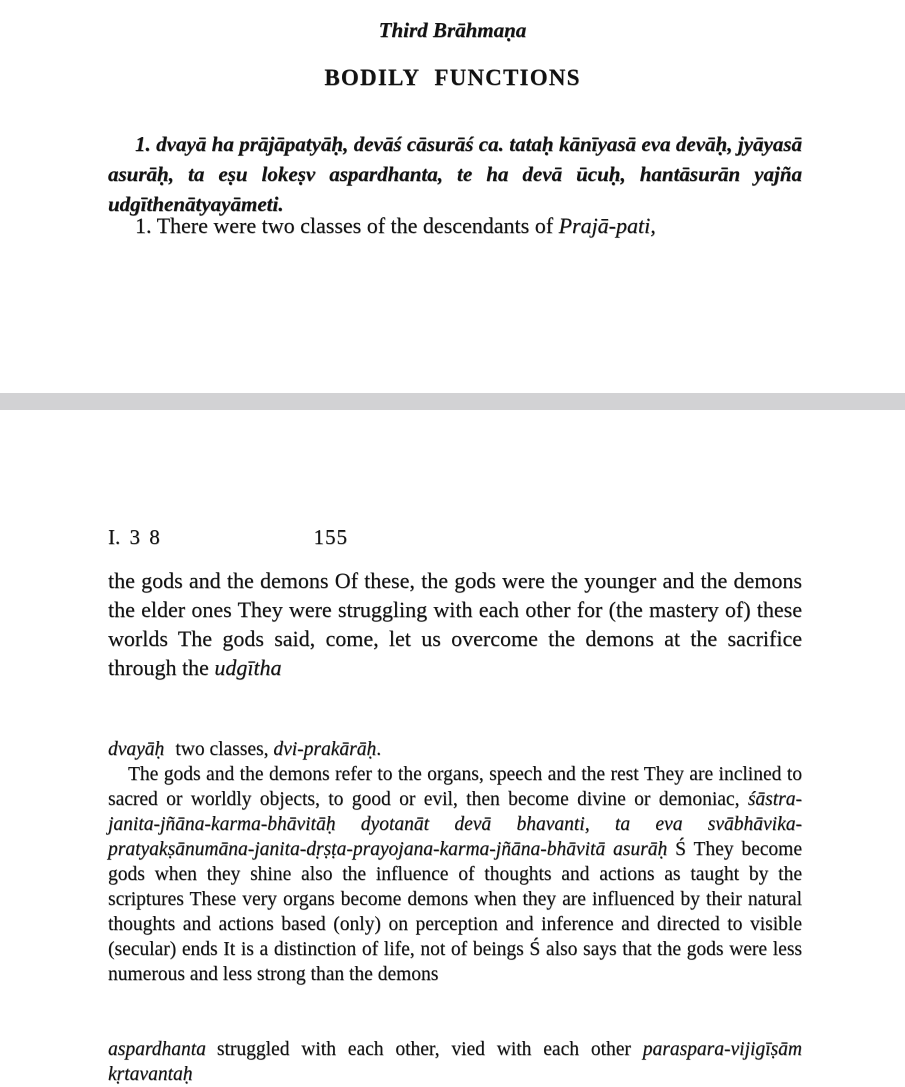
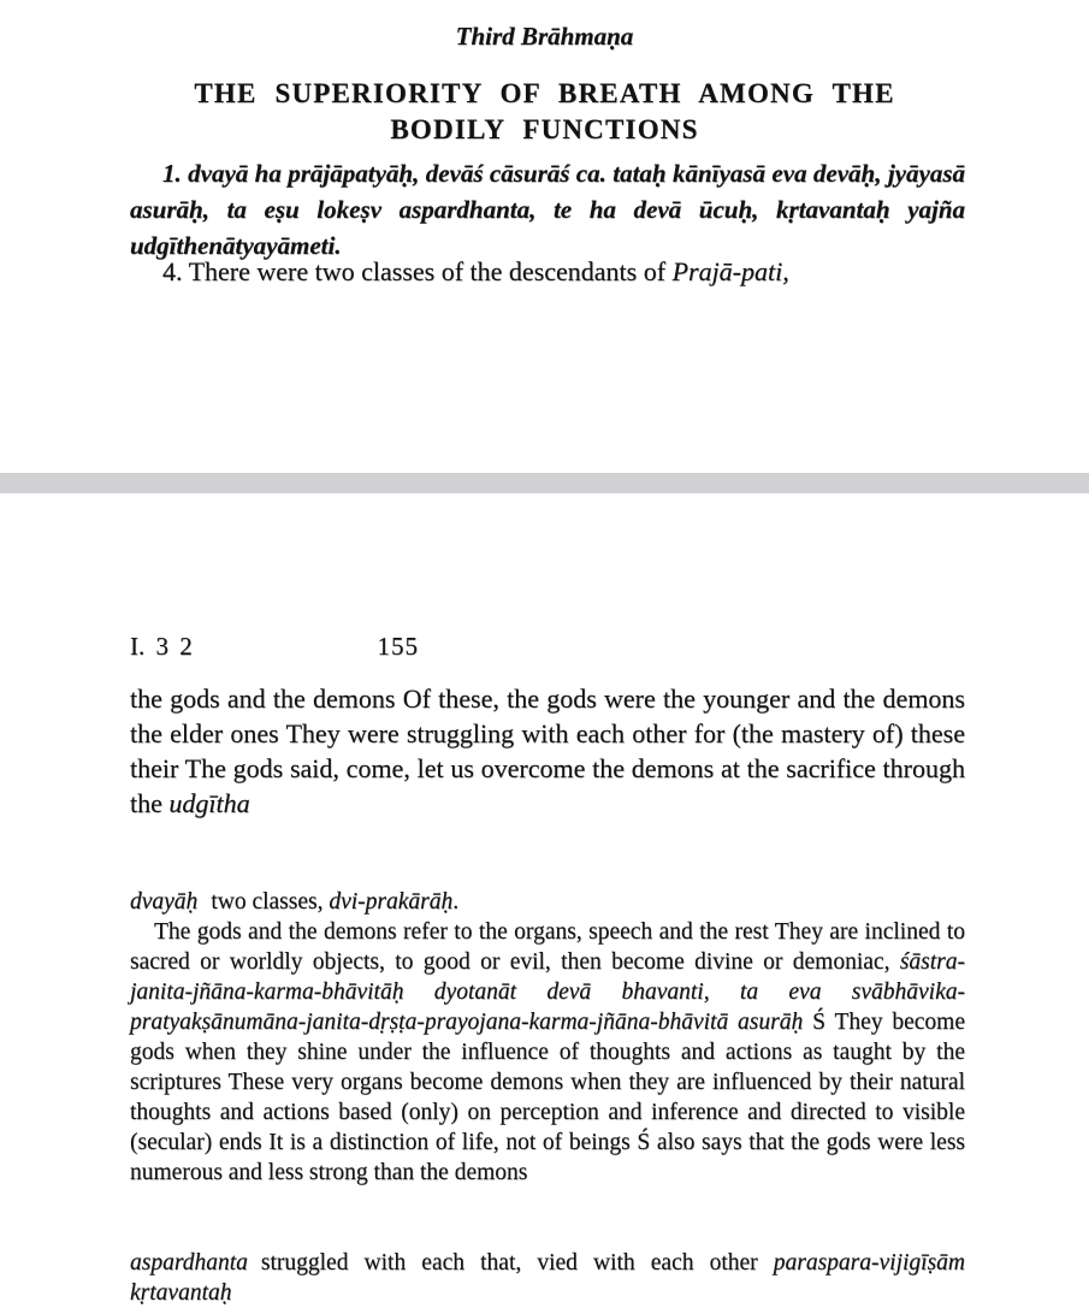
  Third Brāhmaṇa
+ THE SUPERIORITY OF BREATH AMONG THE
  BODILY FUNCTIONS
- 1. dvayā ha prājāpatyāḥ, devāś cāsurāś ca. tataḥ kānīyasā eva devāḥ, jyāyasā asurāḥ, ta eṣu lokeṣv aspardhanta, te ha devā ūcuḥ, hantāsurān yajña udgīthenātyayāmeti.
+ 1. dvayā ha prājāpatyāḥ, devāś cāsurāś ca. tataḥ kānīyasā eva devāḥ, jyāyasā asurāḥ, ta eṣu lokeṣv aspardhanta, te ha devā ūcuḥ, kṛtavantaḥ yajña udgīthenātyayāmeti.
- 1. There were two classes of the descendants of Prajā-pati,
+ 4. There were two classes of the descendants of Prajā-pati,
- I. 3 8
+ I. 3 2
  155
- the gods and the demons Of these, the gods were the younger and the demons the elder ones They were struggling with each other for (the mastery of) these worlds The gods said, come, let us overcome the demons at the sacrifice through the udgītha
+ the gods and the demons Of these, the gods were the younger and the demons the elder ones They were struggling with each other for (the mastery of) these their The gods said, come, let us overcome the demons at the sacrifice through the udgītha
  dvayāḥ two classes, dvi-prakārāḥ.
- The gods and the demons refer to the organs, speech and the rest They are inclined to sacred or worldly objects, to good or evil, then become divine or demoniac, śāstra-janita-jñāna-karma-bhāvitāḥ dyotanāt devā bhavanti, ta eva svābhāvika-pratyakṣānumāna-janita-dṛṣṭa-prayojana-karma-jñāna-bhāvitā asurāḥ Ś They become gods when they shine also the influence of thoughts and actions as taught by the scriptures These very organs become demons when they are influenced by their natural thoughts and actions based (only) on perception and inference and directed to visible (secular) ends It is a distinction of life, not of beings Ś also says that the gods were less numerous and less strong than the demons
+ The gods and the demons refer to the organs, speech and the rest They are inclined to sacred or worldly objects, to good or evil, then become divine or demoniac, śāstra-janita-jñāna-karma-bhāvitāḥ dyotanāt devā bhavanti, ta eva svābhāvika-pratyakṣānumāna-janita-dṛṣṭa-prayojana-karma-jñāna-bhāvitā asurāḥ Ś They become gods when they shine under the influence of thoughts and actions as taught by the scriptures These very organs become demons when they are influenced by their natural thoughts and actions based (only) on perception and inference and directed to visible (secular) ends It is a distinction of life, not of beings Ś also says that the gods were less numerous and less strong than the demons
- aspardhanta struggled with each other, vied with each other paraspara-vijigīṣām kṛtavantaḥ
+ aspardhanta struggled with each that, vied with each other paraspara-vijigīṣām kṛtavantaḥ
